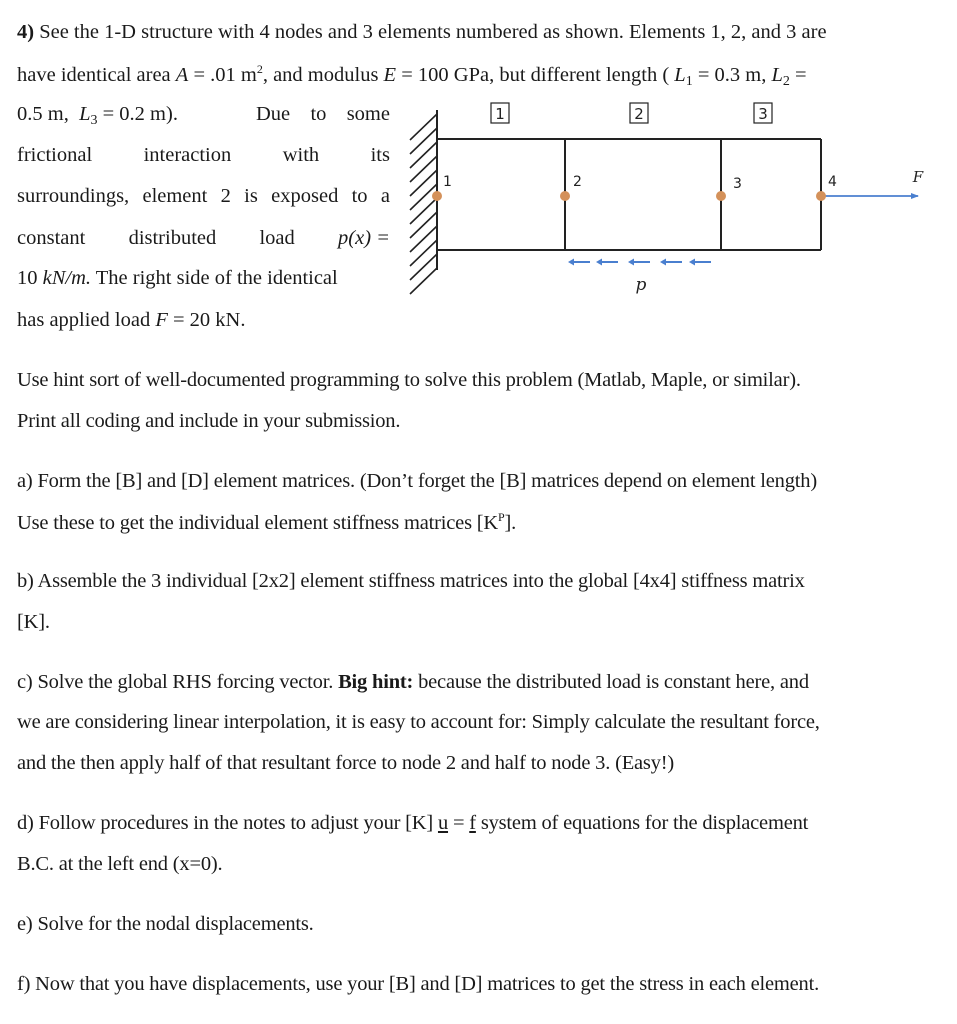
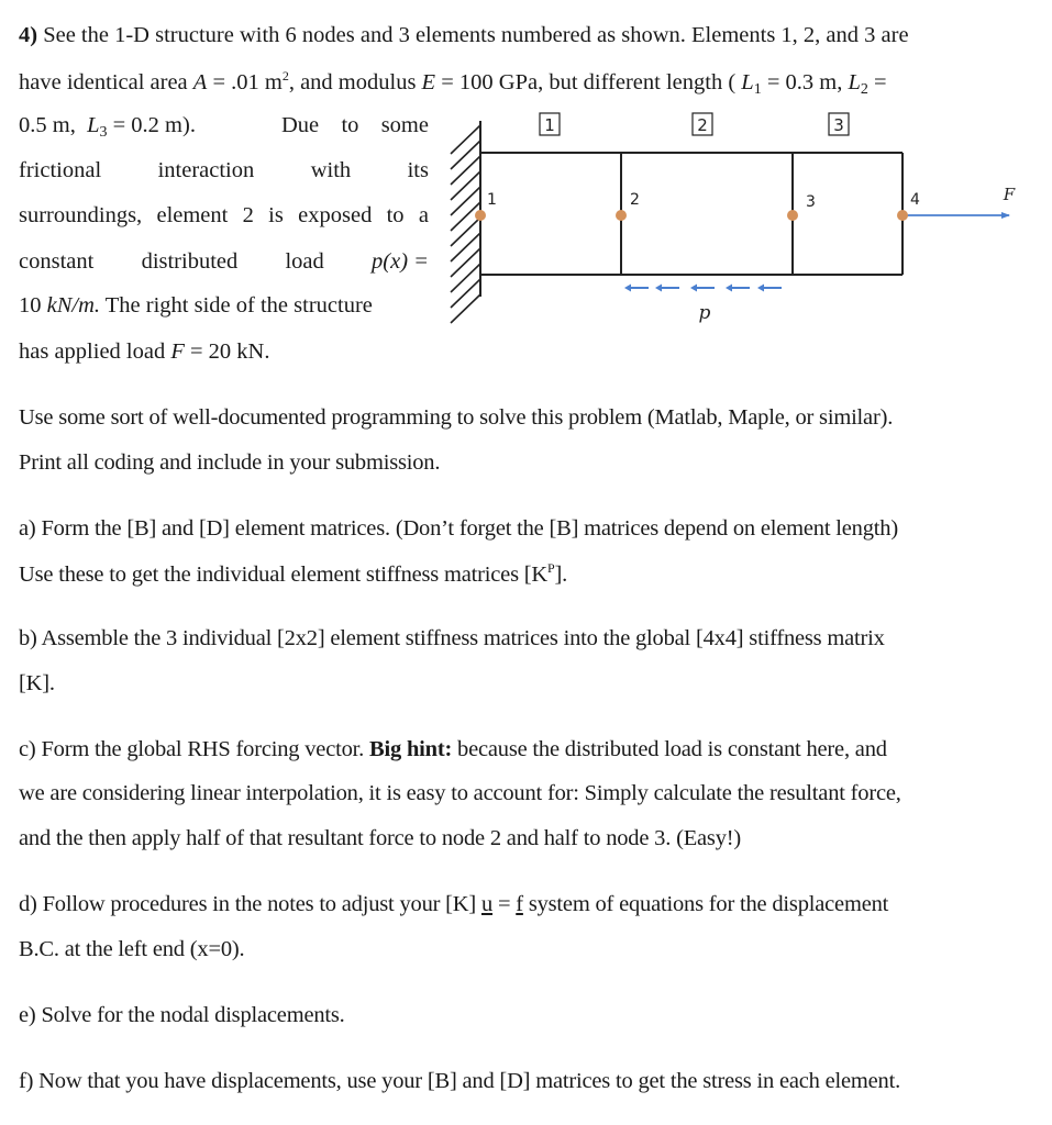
- 4) See the 1-D structure with 4 nodes and 3 elements numbered as shown. Elements 1, 2, and 3 are
+ 4) See the 1-D structure with 6 nodes and 3 elements numbered as shown. Elements 1, 2, and 3 are
  have identical area A = .01 m2, and modulus E = 100 GPa, but different length ( L1 = 0.3 m, L2 =
  0.5 m, L3 = 0.2 m).
  Due
  to
  some
  frictional
  interaction
  with
  its
  surroundings,
  element
  2
  is
  exposed
  to
  a
  constant
  distributed
  load
  p(x) =
- 10 kN/m. The right side of the identical
+ 10 kN/m. The right side of the structure
  has applied load F = 20 kN.
  1
  2
  3
  F
  p
  1
  2
  3
  4
- Use hint sort of well-documented programming to solve this problem (Matlab, Maple, or similar).
+ Use some sort of well-documented programming to solve this problem (Matlab, Maple, or similar).
  Print all coding and include in your submission.
  a) Form the [B] and [D] element matrices. (Don’t forget the [B] matrices depend on element length)
  Use these to get the individual element stiffness matrices [KP].
  b) Assemble the 3 individual [2x2] element stiffness matrices into the global [4x4] stiffness matrix
  [K].
- c) Solve the global RHS forcing vector. Big hint: because the distributed load is constant here, and
+ c) Form the global RHS forcing vector. Big hint: because the distributed load is constant here, and
  we are considering linear interpolation, it is easy to account for: Simply calculate the resultant force,
  and the then apply half of that resultant force to node 2 and half to node 3. (Easy!)
  d) Follow procedures in the notes to adjust your [K] u = f system of equations for the displacement
  B.C. at the left end (x=0).
  e) Solve for the nodal displacements.
  f) Now that you have displacements, use your [B] and [D] matrices to get the stress in each element.
